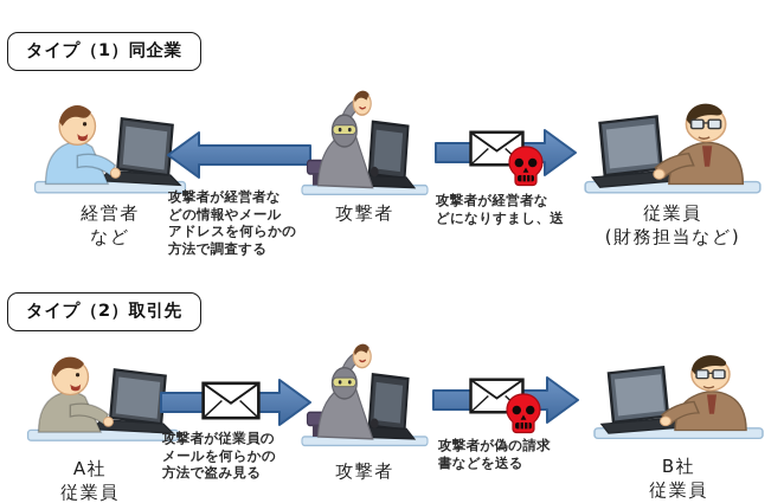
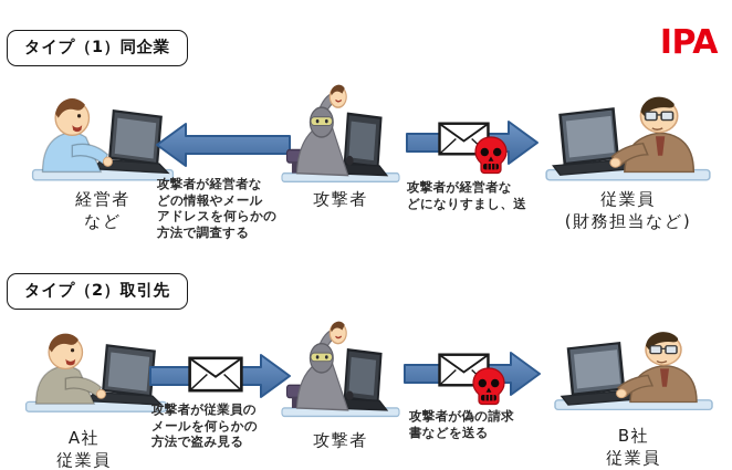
  タイプ（1）同企業
+ IPA
  経営者
  など
  攻撃者が経営者な
  どの情報やメール
  アドレスを何らかの
  方法で調査する
  攻撃者
  攻撃者が経営者な
  どになりすまし、送
  従業員
  (財務担当など)
  タイプ（2）取引先
  A社
  従業員
  攻撃者が従業員の
  メールを何らかの
  方法で盗み見る
  攻撃者
  攻撃者が偽の請求
  書などを送る
  B社
  従業員
